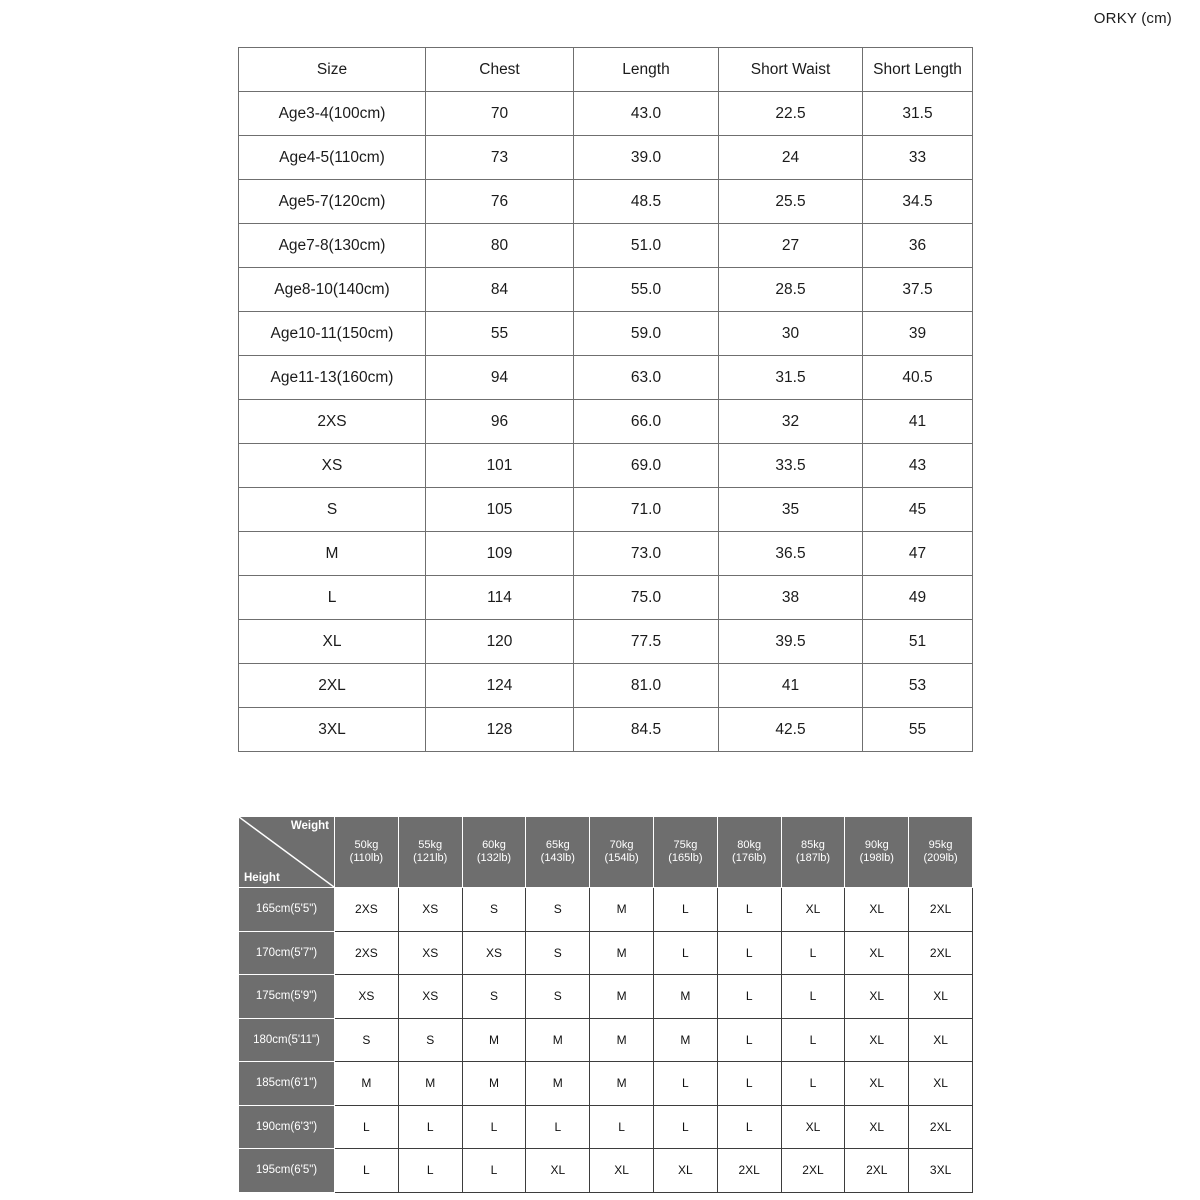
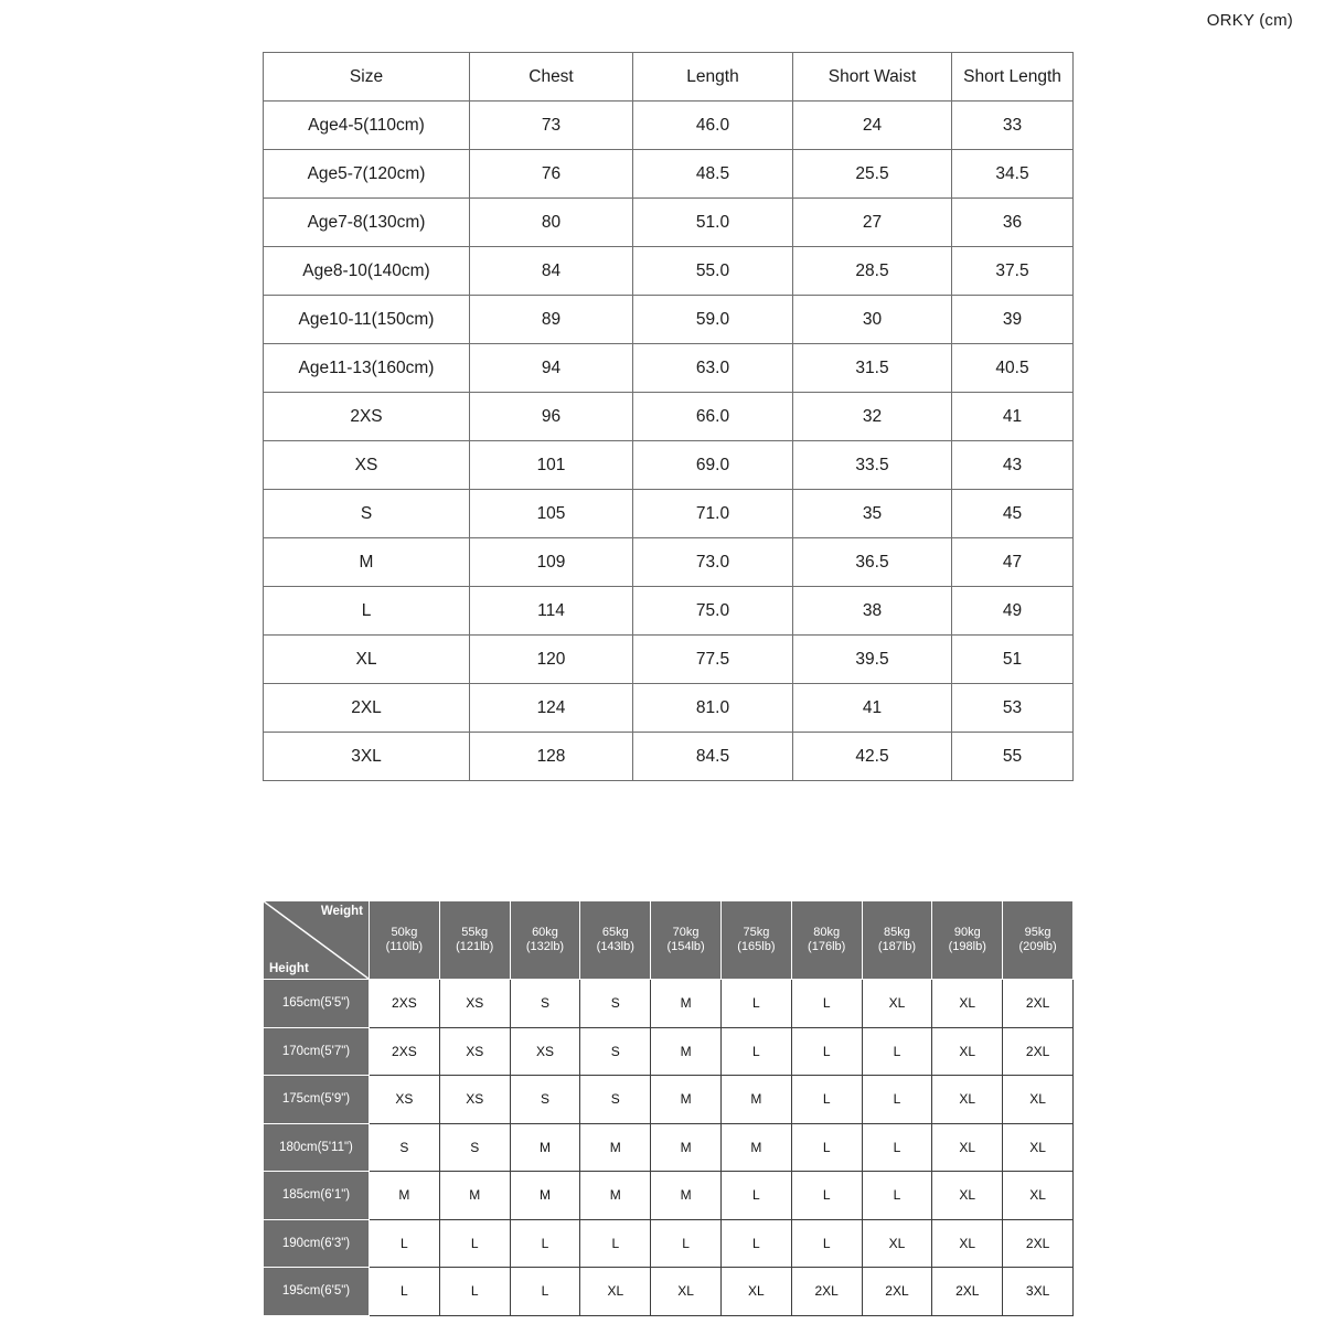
  ORKY (cm)
  Size	Chest	Length	Short Waist	Short Length
- Age3-4(100cm)	70	43.0	22.5	31.5
- Age4-5(110cm)	73	39.0	24	33
+ Age4-5(110cm)	73	46.0	24	33
  Age5-7(120cm)	76	48.5	25.5	34.5
  Age7-8(130cm)	80	51.0	27	36
  Age8-10(140cm)	84	55.0	28.5	37.5
- Age10-11(150cm)	55	59.0	30	39
+ Age10-11(150cm)	89	59.0	30	39
  Age11-13(160cm)	94	63.0	31.5	40.5
  2XS	96	66.0	32	41
  XS	101	69.0	33.5	43
  S	105	71.0	35	45
  M	109	73.0	36.5	47
  L	114	75.0	38	49
  XL	120	77.5	39.5	51
  2XL	124	81.0	41	53
  3XL	128	84.5	42.5	55
  Weight Height	50kg(110lb)	55kg(121lb)	60kg(132lb)	65kg(143lb)	70kg(154lb)	75kg(165lb)	80kg(176lb)	85kg(187lb)	90kg(198lb)	95kg(209lb)
  165cm(5'5")	2XS	XS	S	S	M	L	L	XL	XL	2XL
  170cm(5'7")	2XS	XS	XS	S	M	L	L	L	XL	2XL
  175cm(5'9")	XS	XS	S	S	M	M	L	L	XL	XL
  180cm(5'11")	S	S	M	M	M	M	L	L	XL	XL
  185cm(6'1")	M	M	M	M	M	L	L	L	XL	XL
  190cm(6'3")	L	L	L	L	L	L	L	XL	XL	2XL
  195cm(6'5")	L	L	L	XL	XL	XL	2XL	2XL	2XL	3XL
